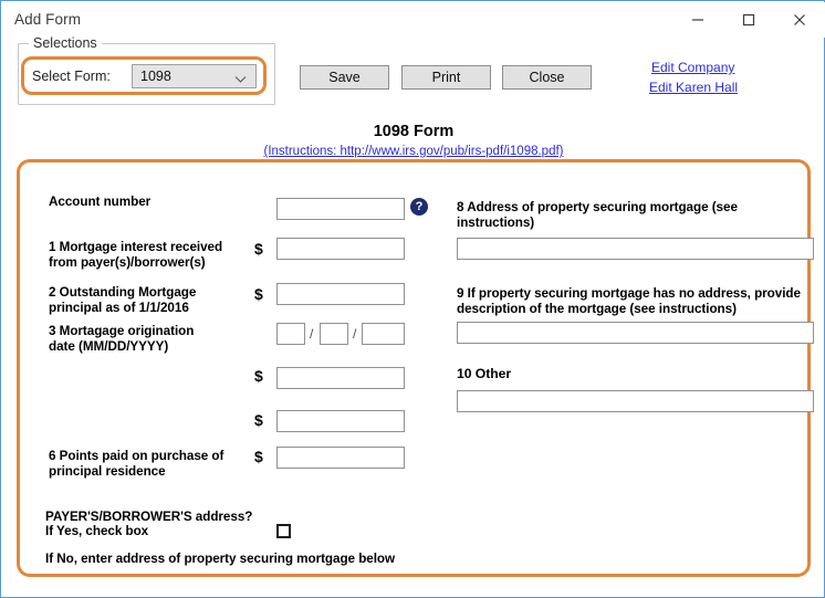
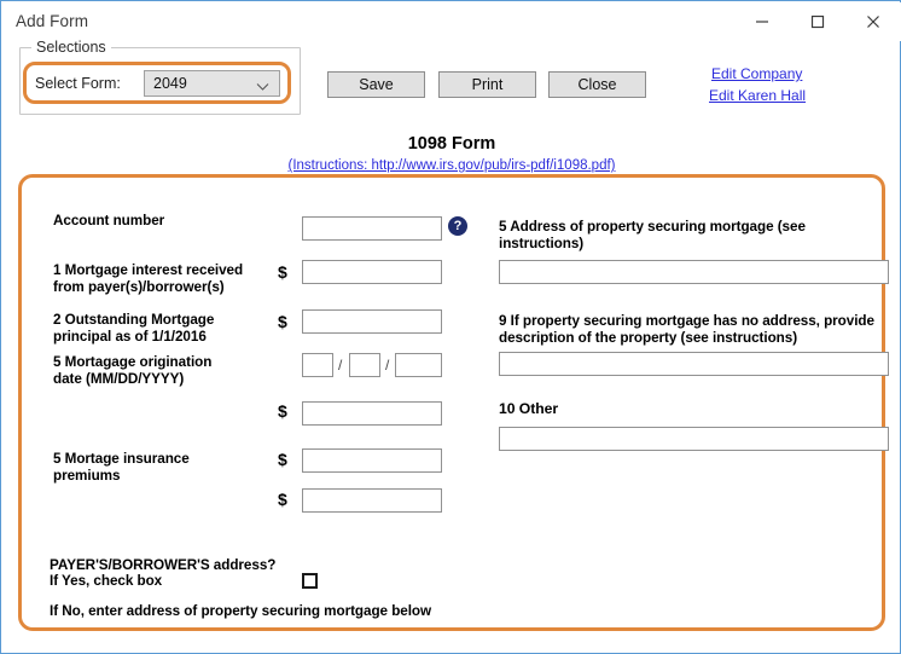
  Add Form
  Selections
  Select Form:
- 1098
+ 2049
  Save
  Print
  Close
  Edit Company
  Edit Karen Hall
  1098 Form
  (Instructions: http://www.irs.gov/pub/irs-pdf/i1098.pdf)
  Account number
  ?
  1 Mortgage interest received
  from payer(s)/borrower(s)
  $
  2 Outstanding Mortgage
  principal as of 1/1/2016
  $
- 3 Mortagage origination
+ 5 Mortagage origination
  date (MM/DD/YYYY)
  /
  /
  $
+ 5 Mortage insurance
+ premiums
  $
- 6 Points paid on purchase of
- principal residence
  $
  PAYER'S/BORROWER'S address?
  If Yes, check box
  If No, enter address of property securing mortgage below
- 8 Address of property securing mortgage (see
+ 5 Address of property securing mortgage (see
  instructions)
  9 If property securing mortgage has no address, provide
- description of the mortgage (see instructions)
+ description of the property (see instructions)
  10 Other
